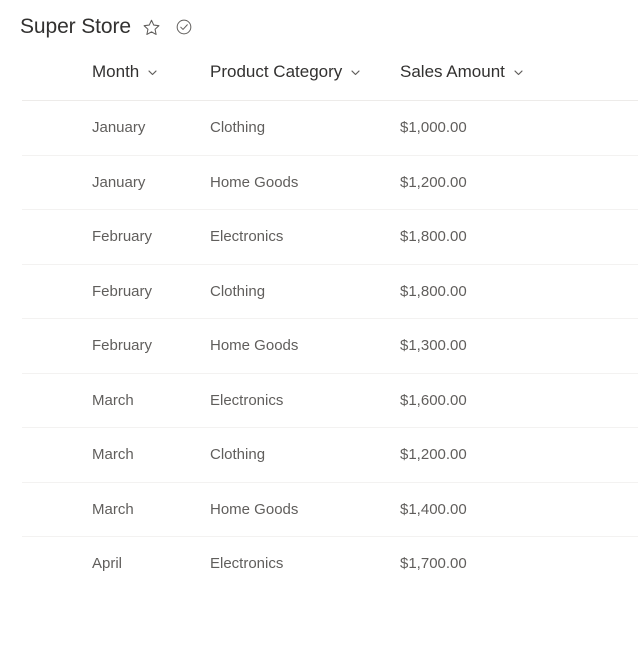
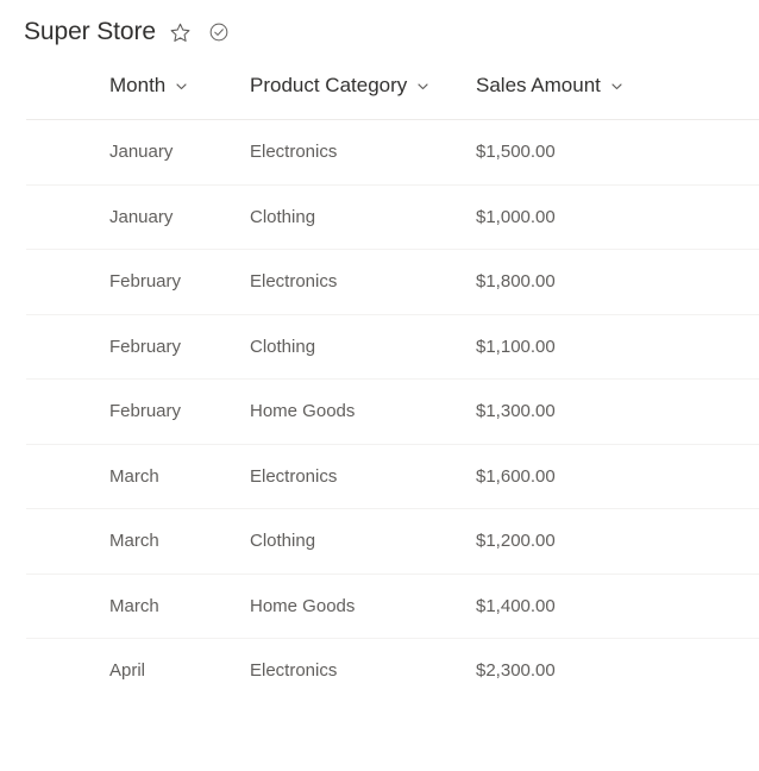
  Super Store
  Month	Product Category	Sales Amount
+ January	Electronics	$1,500.00
  January	Clothing	$1,000.00
- January	Home Goods	$1,200.00
  February	Electronics	$1,800.00
- February	Clothing	$1,800.00
+ February	Clothing	$1,100.00
  February	Home Goods	$1,300.00
  March	Electronics	$1,600.00
  March	Clothing	$1,200.00
  March	Home Goods	$1,400.00
- April	Electronics	$1,700.00
+ April	Electronics	$2,300.00
